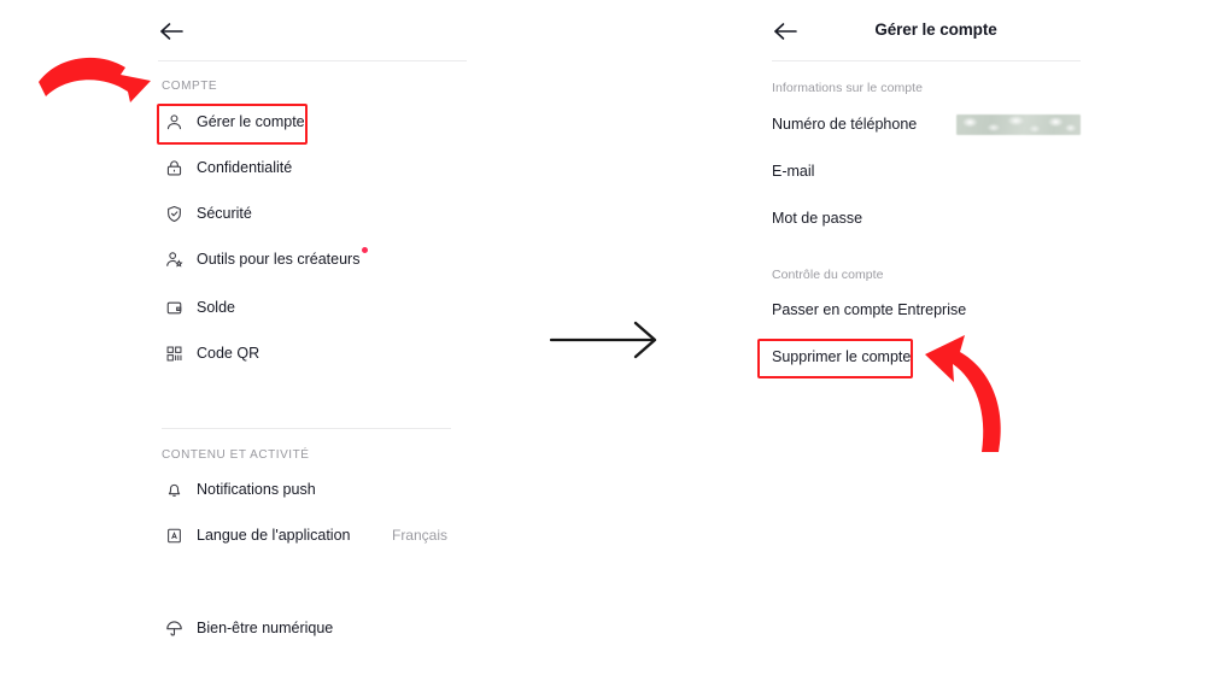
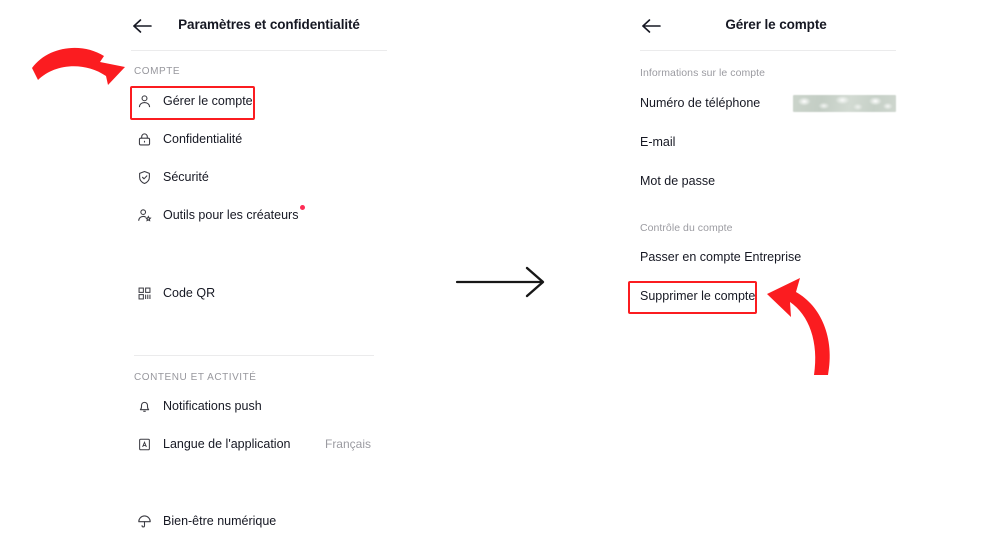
+ Paramètres et confidentialité
  COMPTE
  Gérer le compte
  Confidentialité
  Sécurité
  Outils pour les créateurs
- Solde
  Code QR
  CONTENU ET ACTIVITÉ
  Notifications push
  Langue de l'application
  Français
  Bien-être numérique
  Gérer le compte
  Informations sur le compte
  Numéro de téléphone
  E-mail
  Mot de passe
  Contrôle du compte
  Passer en compte Entreprise
  Supprimer le compte
